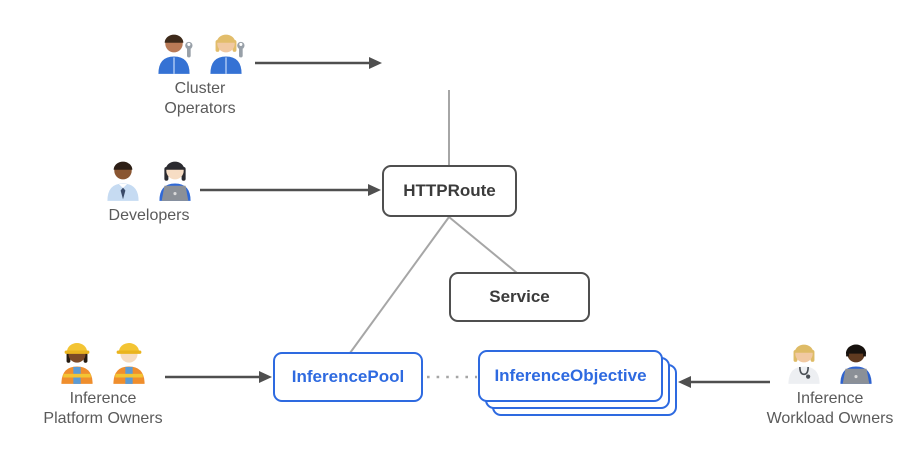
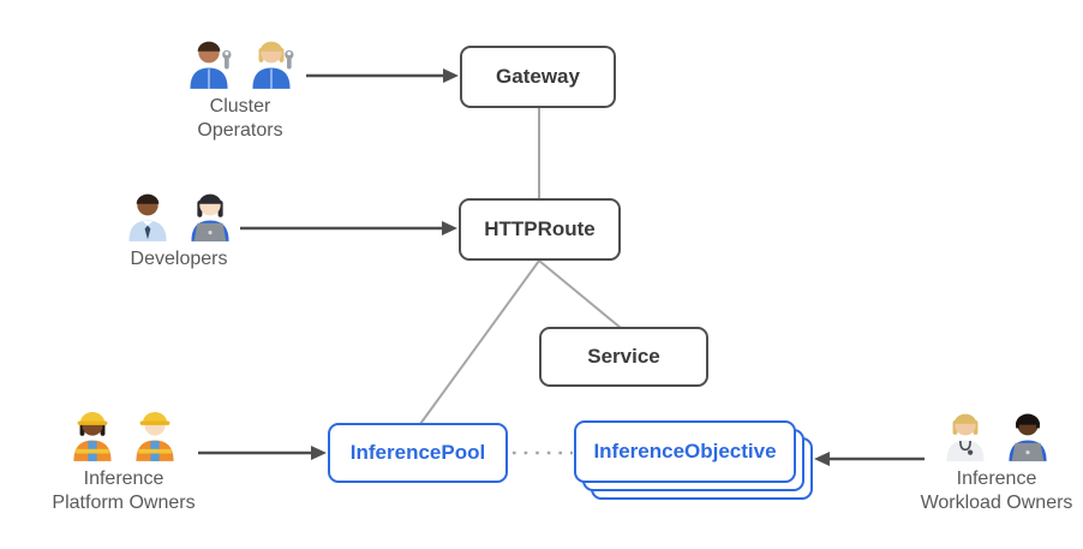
+ Gateway
  HTTPRoute
  Service
  InferencePool
  InferenceObjective
  Cluster
  Operators
  Developers
  Inference
  Platform Owners
  Inference
  Workload Owners
